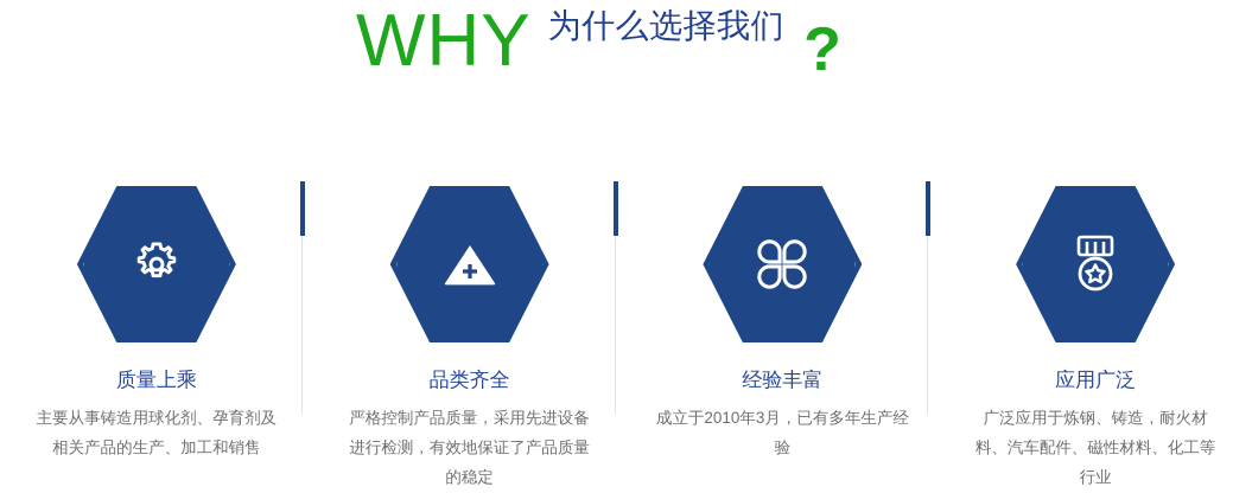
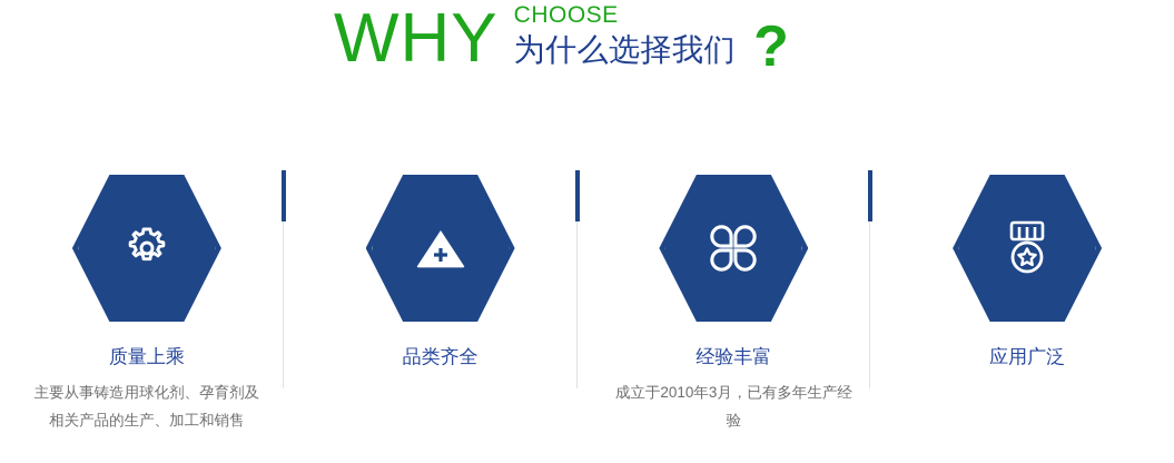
  WHY
+ CHOOSE
  为什么选择我们
  ?
  质量上乘
  主要从事铸造用球化剂、孕育剂及相关产品的生产、加工和销售
  品类齐全
- 严格控制产品质量，采用先进设备进行检测，有效地保证了产品质量的稳定
  经验丰富
  成立于2010年3月，已有多年生产经验
  应用广泛
- 广泛应用于炼钢、铸造，耐火材料、汽车配件、磁性材料、化工等行业
